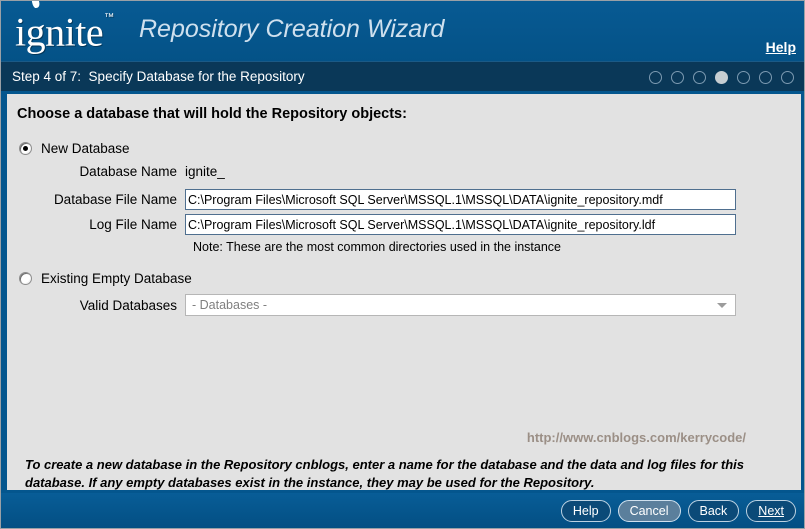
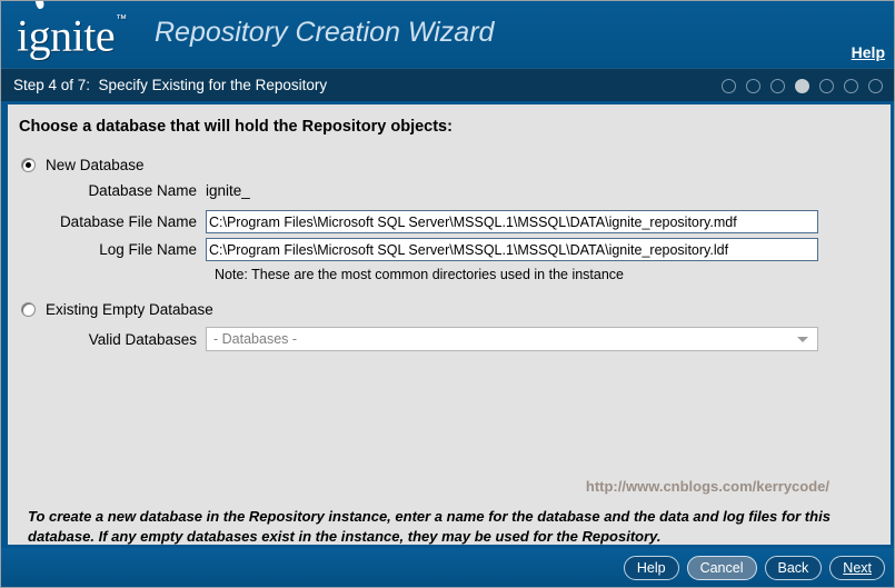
  ignite™
  Repository Creation Wizard
  Help
- Step 4 of 7: Specify Database for the Repository
+ Step 4 of 7: Specify Existing for the Repository
  Choose a database that will hold the Repository objects:
  New Database
  Database Name
  ignite_
  Database File Name
  C:\Program Files\Microsoft SQL Server\MSSQL.1\MSSQL\DATA\ignite_repository.mdf
  Log File Name
  C:\Program Files\Microsoft SQL Server\MSSQL.1\MSSQL\DATA\ignite_repository.ldf
  Note: These are the most common directories used in the instance
  Existing Empty Database
  Valid Databases
  - Databases -
  http://www.cnblogs.com/kerrycode/
- To create a new database in the Repository cnblogs, enter a name for the database and the data and log files for this database. If any empty databases exist in the instance, they may be used for the Repository.
+ To create a new database in the Repository instance, enter a name for the database and the data and log files for this database. If any empty databases exist in the instance, they may be used for the Repository.
  Help
  Cancel
  Back
  Next
